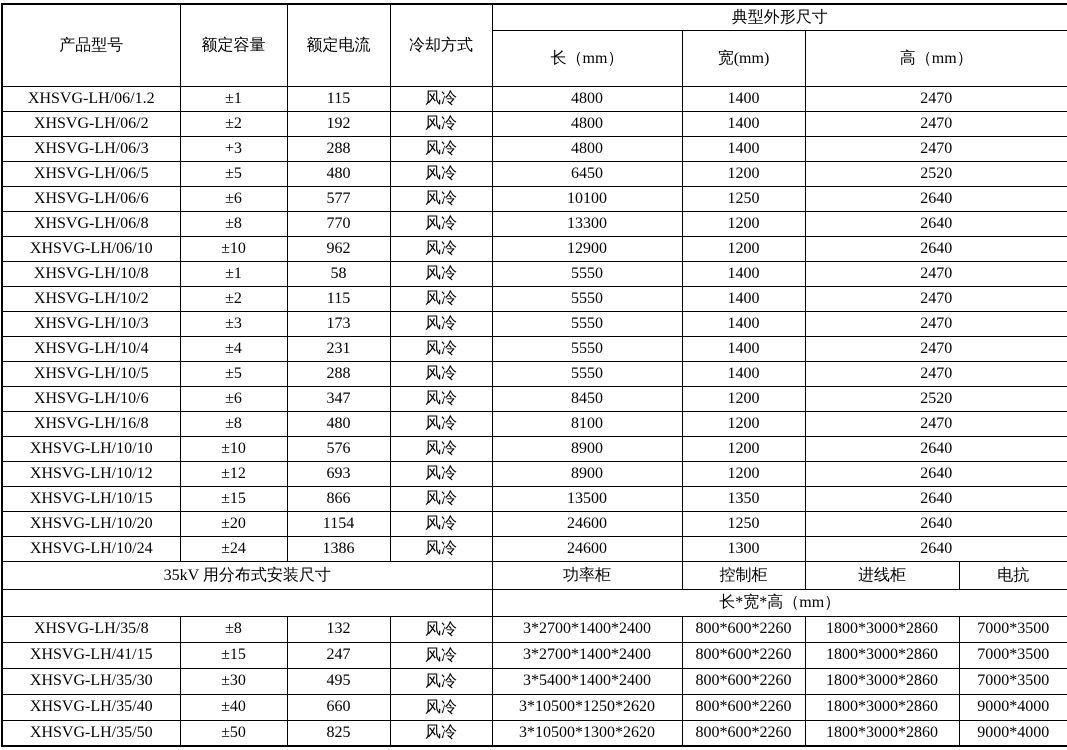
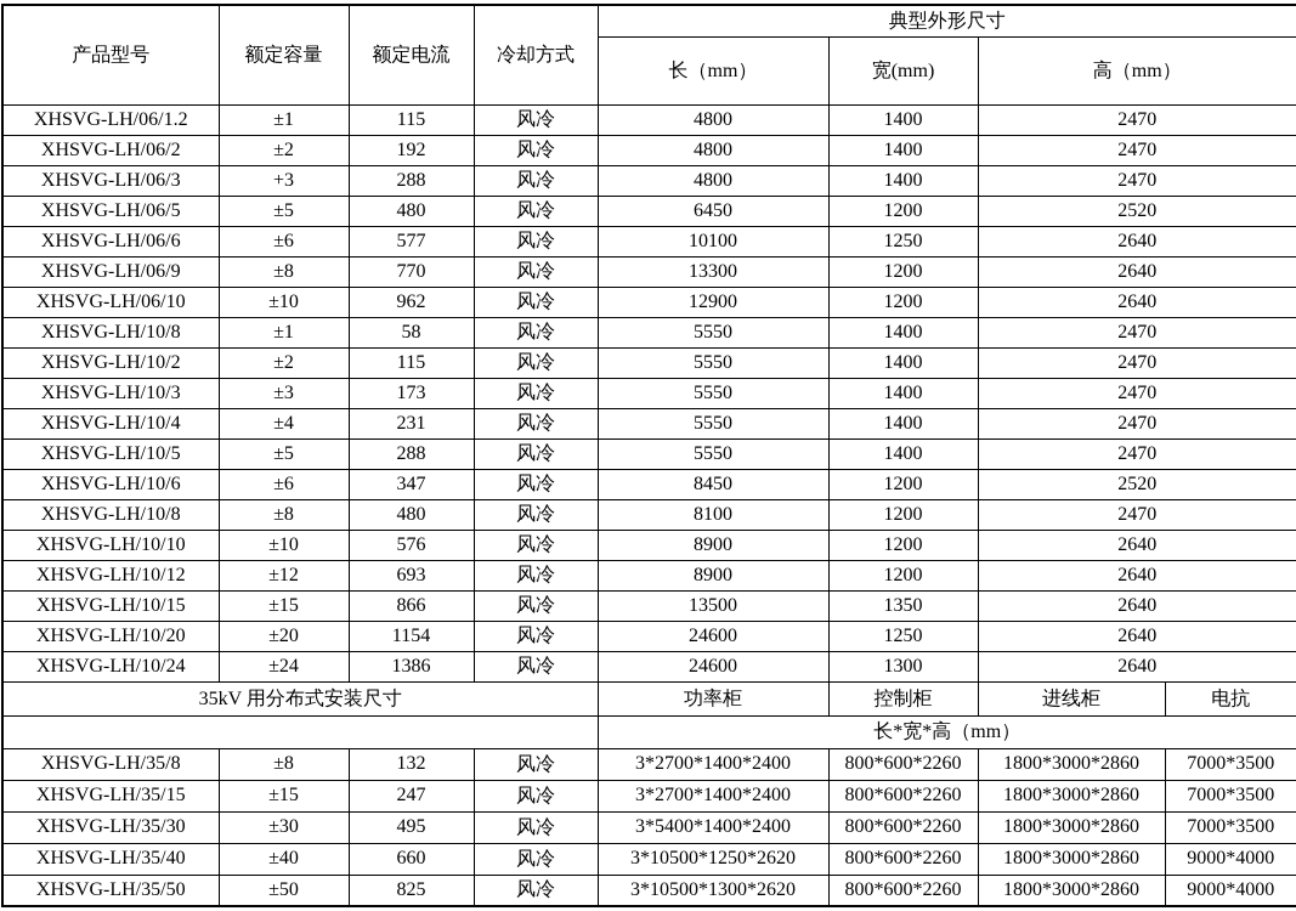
  产品型号	额定容量	额定电流	冷却方式	典型外形尺寸
  长（mm）	宽(mm)	高（mm）
  XHSVG-LH/06/1.2	±1	115	风冷	4800	1400	2470
  XHSVG-LH/06/2	±2	192	风冷	4800	1400	2470
  XHSVG-LH/06/3	+3	288	风冷	4800	1400	2470
  XHSVG-LH/06/5	±5	480	风冷	6450	1200	2520
  XHSVG-LH/06/6	±6	577	风冷	10100	1250	2640
- XHSVG-LH/06/8	±8	770	风冷	13300	1200	2640
+ XHSVG-LH/06/9	±8	770	风冷	13300	1200	2640
  XHSVG-LH/06/10	±10	962	风冷	12900	1200	2640
  XHSVG-LH/10/8	±1	58	风冷	5550	1400	2470
  XHSVG-LH/10/2	±2	115	风冷	5550	1400	2470
  XHSVG-LH/10/3	±3	173	风冷	5550	1400	2470
  XHSVG-LH/10/4	±4	231	风冷	5550	1400	2470
  XHSVG-LH/10/5	±5	288	风冷	5550	1400	2470
  XHSVG-LH/10/6	±6	347	风冷	8450	1200	2520
- XHSVG-LH/16/8	±8	480	风冷	8100	1200	2470
+ XHSVG-LH/10/8	±8	480	风冷	8100	1200	2470
  XHSVG-LH/10/10	±10	576	风冷	8900	1200	2640
  XHSVG-LH/10/12	±12	693	风冷	8900	1200	2640
  XHSVG-LH/10/15	±15	866	风冷	13500	1350	2640
  XHSVG-LH/10/20	±20	1154	风冷	24600	1250	2640
  XHSVG-LH/10/24	±24	1386	风冷	24600	1300	2640
  35kV 用分布式安装尺寸	功率柜	控制柜	进线柜	电抗
  	长*宽*高（mm）
  XHSVG-LH/35/8	±8	132	风冷	3*2700*1400*2400	800*600*2260	1800*3000*2860	7000*3500
- XHSVG-LH/41/15	±15	247	风冷	3*2700*1400*2400	800*600*2260	1800*3000*2860	7000*3500
+ XHSVG-LH/35/15	±15	247	风冷	3*2700*1400*2400	800*600*2260	1800*3000*2860	7000*3500
  XHSVG-LH/35/30	±30	495	风冷	3*5400*1400*2400	800*600*2260	1800*3000*2860	7000*3500
  XHSVG-LH/35/40	±40	660	风冷	3*10500*1250*2620	800*600*2260	1800*3000*2860	9000*4000
  XHSVG-LH/35/50	±50	825	风冷	3*10500*1300*2620	800*600*2260	1800*3000*2860	9000*4000
